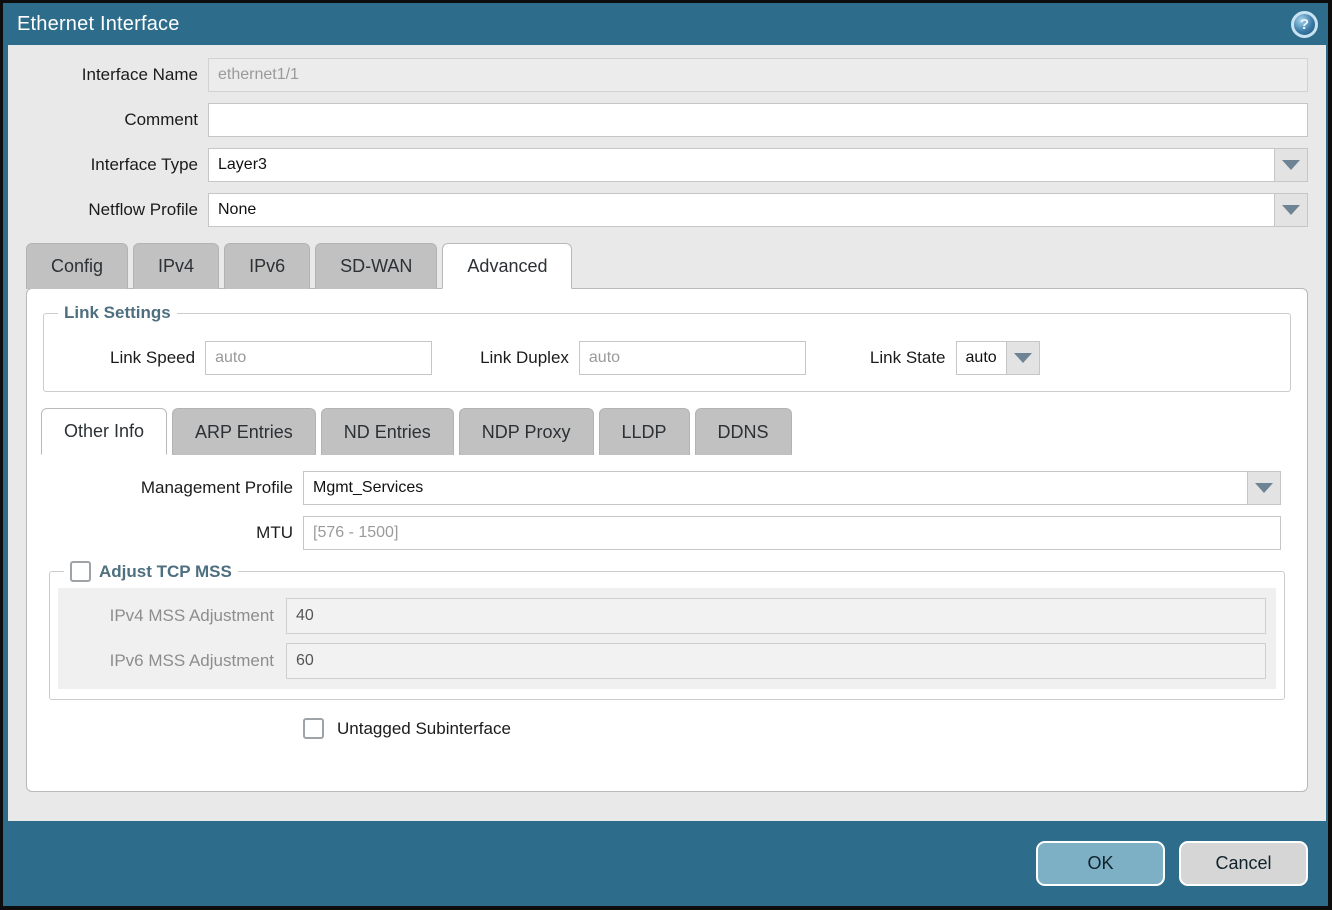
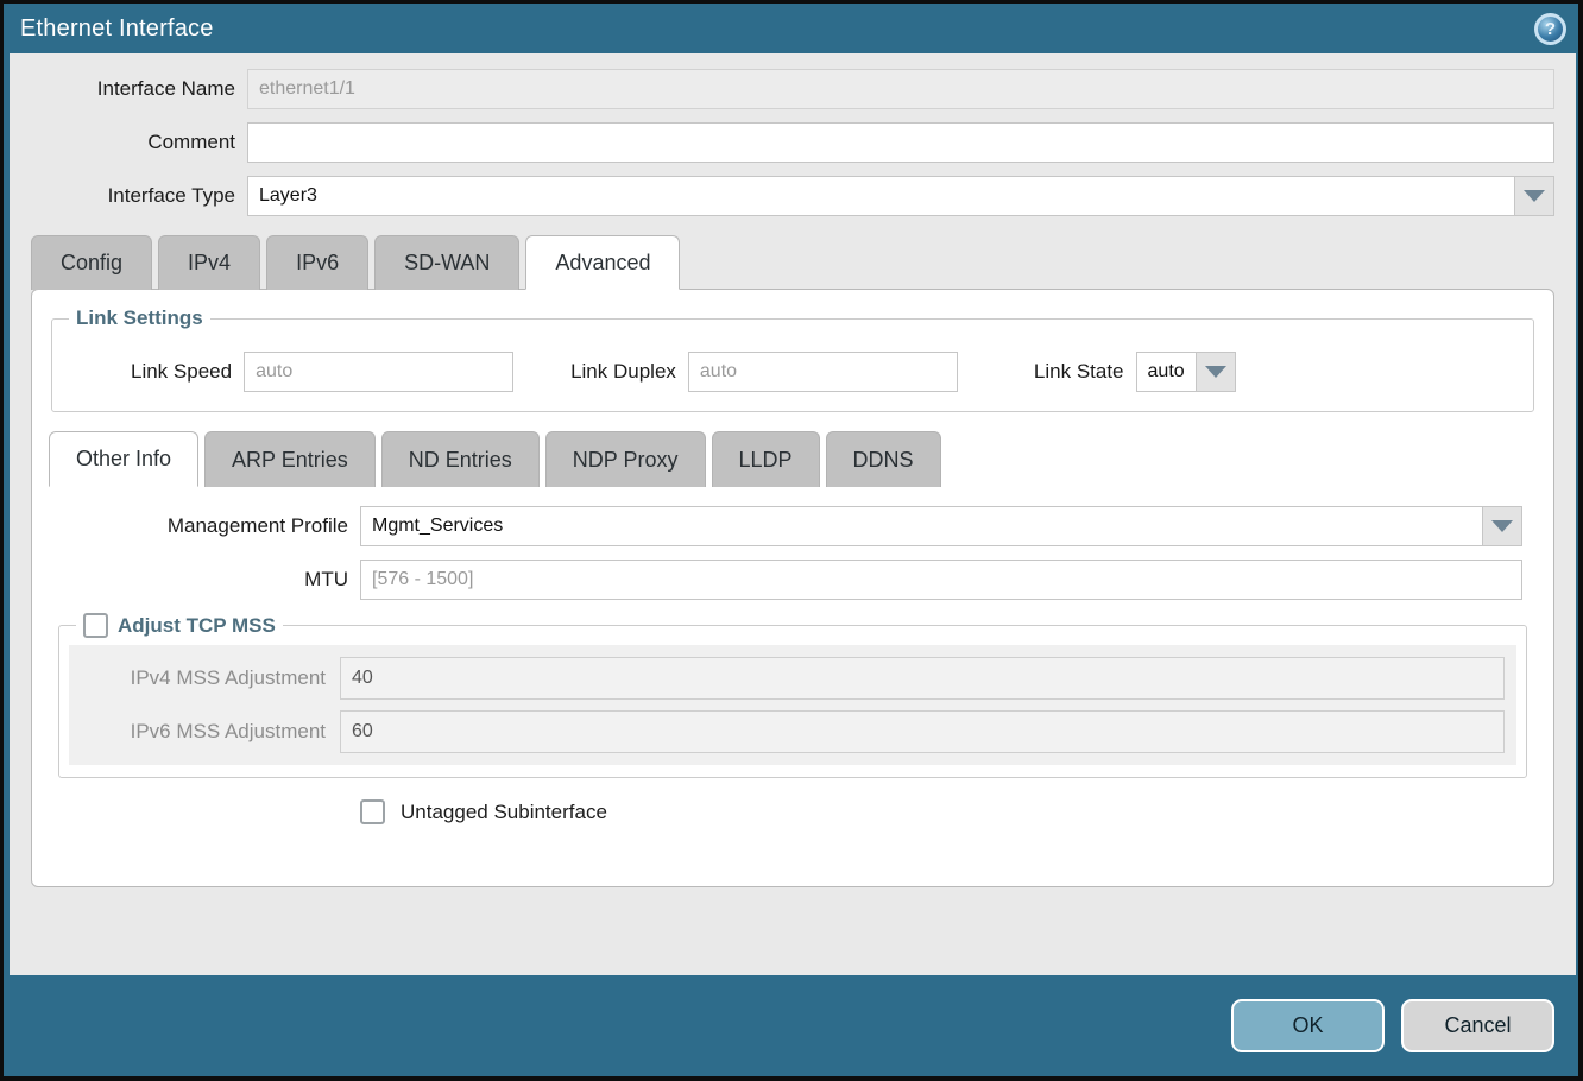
  Ethernet Interface
  ?
  Interface Name
  ethernet1/1
  Comment
  Interface Type
  Layer3
- Netflow Profile
- None
  Config
  IPv4
  IPv6
  SD-WAN
  Advanced
  Link Settings
  Link Speed
  auto
  Link Duplex
  auto
  Link State
  auto
  Other Info
  ARP Entries
  ND Entries
  NDP Proxy
  LLDP
  DDNS
  Management Profile
  Mgmt_Services
  MTU
  [576 - 1500]
  Adjust TCP MSS
  IPv4 MSS Adjustment
  40
  IPv6 MSS Adjustment
  60
  Untagged Subinterface
  OK
  Cancel
